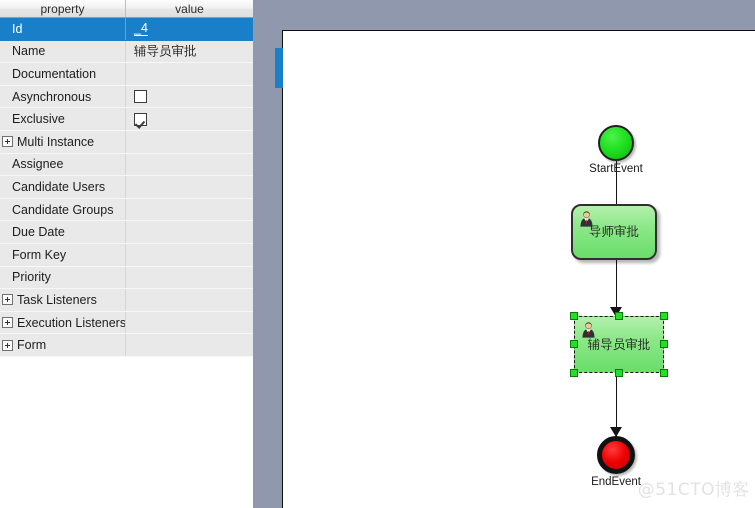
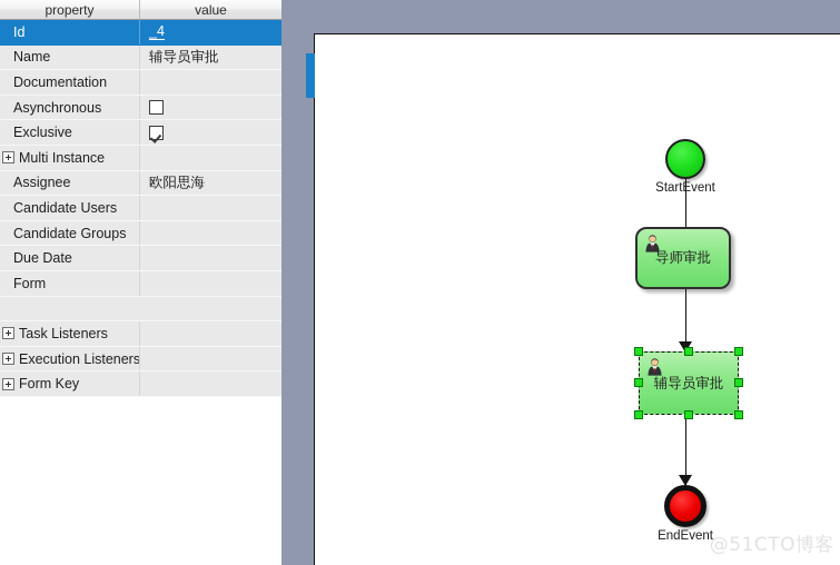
  property
  value
  Id
  _4
  Name
  辅导员审批
  Documentation
  Asynchronous
  Exclusive
  Multi Instance
  Assignee
+ 欧阳思海
  Candidate Users
  Candidate Groups
  Due Date
- Form Key
+ Form
- Priority
  Task Listeners
  Execution Listeners
- Form
+ Form Key
  StartEvent
  导师审批
  辅导员审批
  EndEvent
  @51CTO博客
